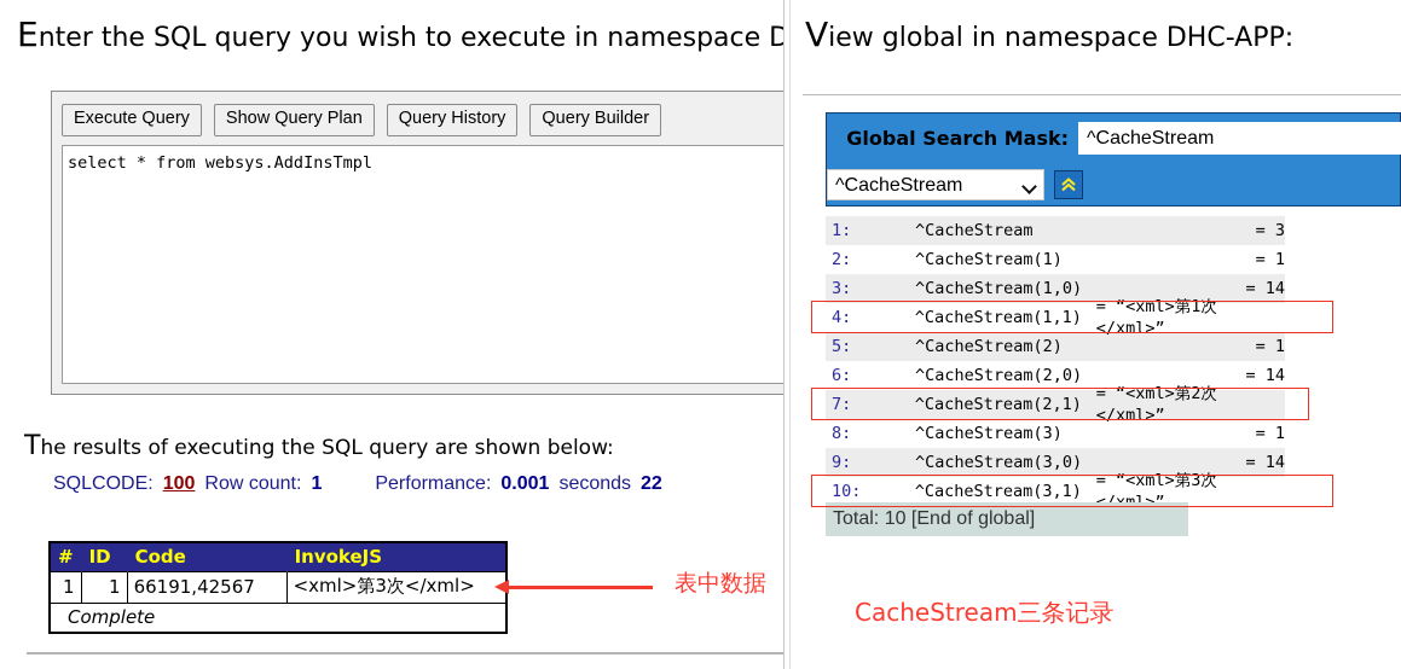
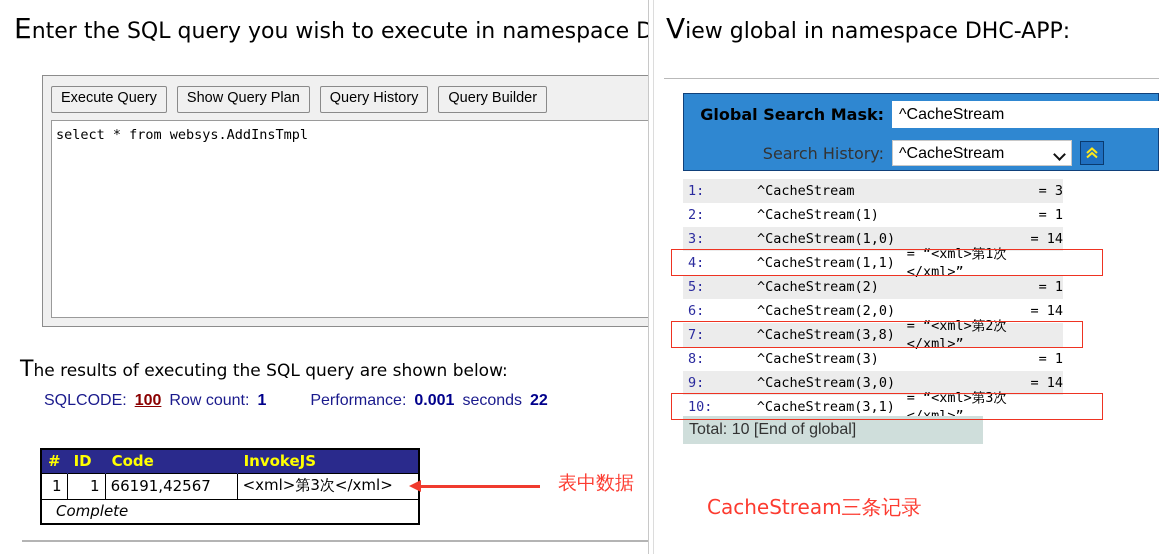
  Enter the SQL query you wish to execute in namespace D
  Execute Query
  Show Query Plan
  Query History
  Query Builder
  select * from websys.AddInsTmpl
  The results of executing the SQL query are shown below:
  SQLCODE: 100 Row count: 1 Performance: 0.001 seconds 22
  #	ID	Code	InvokeJS
  1	1	66191,42567	<xml>第3次</xml>
  Complete
  表中数据
  View global in namespace DHC-APP:
  Global Search Mask:
  ^CacheStream
+ Search History:
  ^CacheStream
  1:
  ^CacheStream
  = 3
  2:
  ^CacheStream(1)
  = 1
  3:
  ^CacheStream(1,0)
  = 14
  4:
  ^CacheStream(1,1)
  = “<xml>第1次</xml>”
  5:
  ^CacheStream(2)
  = 1
  6:
  ^CacheStream(2,0)
  = 14
  7:
- ^CacheStream(2,1)
+ ^CacheStream(3,8)
  = “<xml>第2次</xml>”
  8:
  ^CacheStream(3)
  = 1
  9:
  ^CacheStream(3,0)
  = 14
  10:
  ^CacheStream(3,1)
  Total: 10 [End of global]
  CacheStream三条记录
